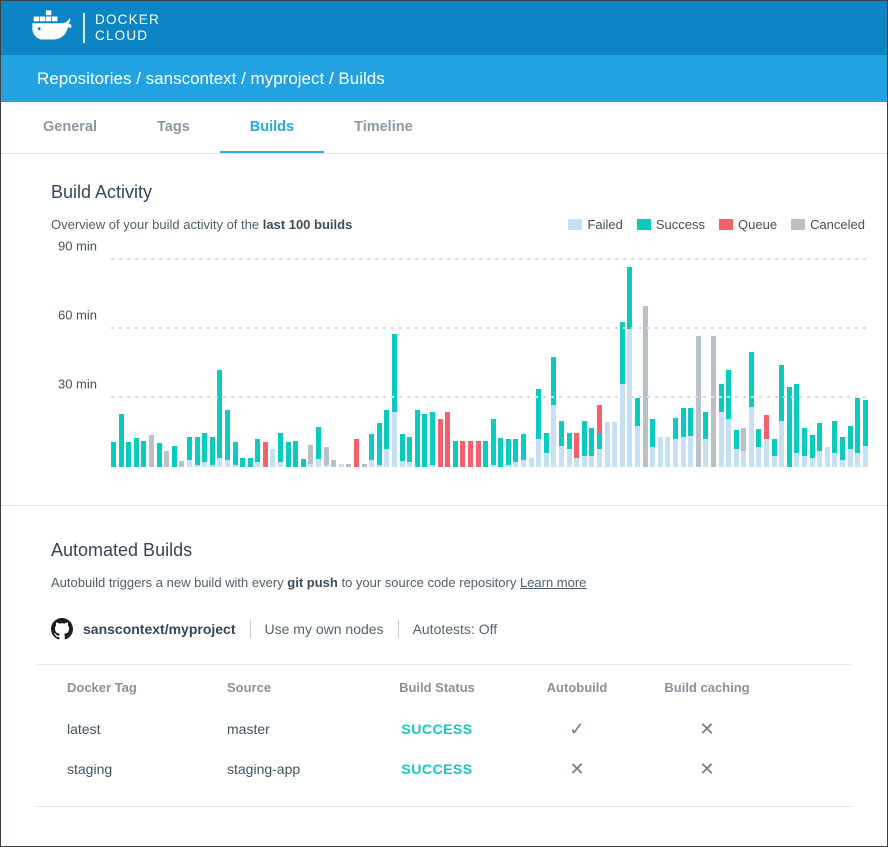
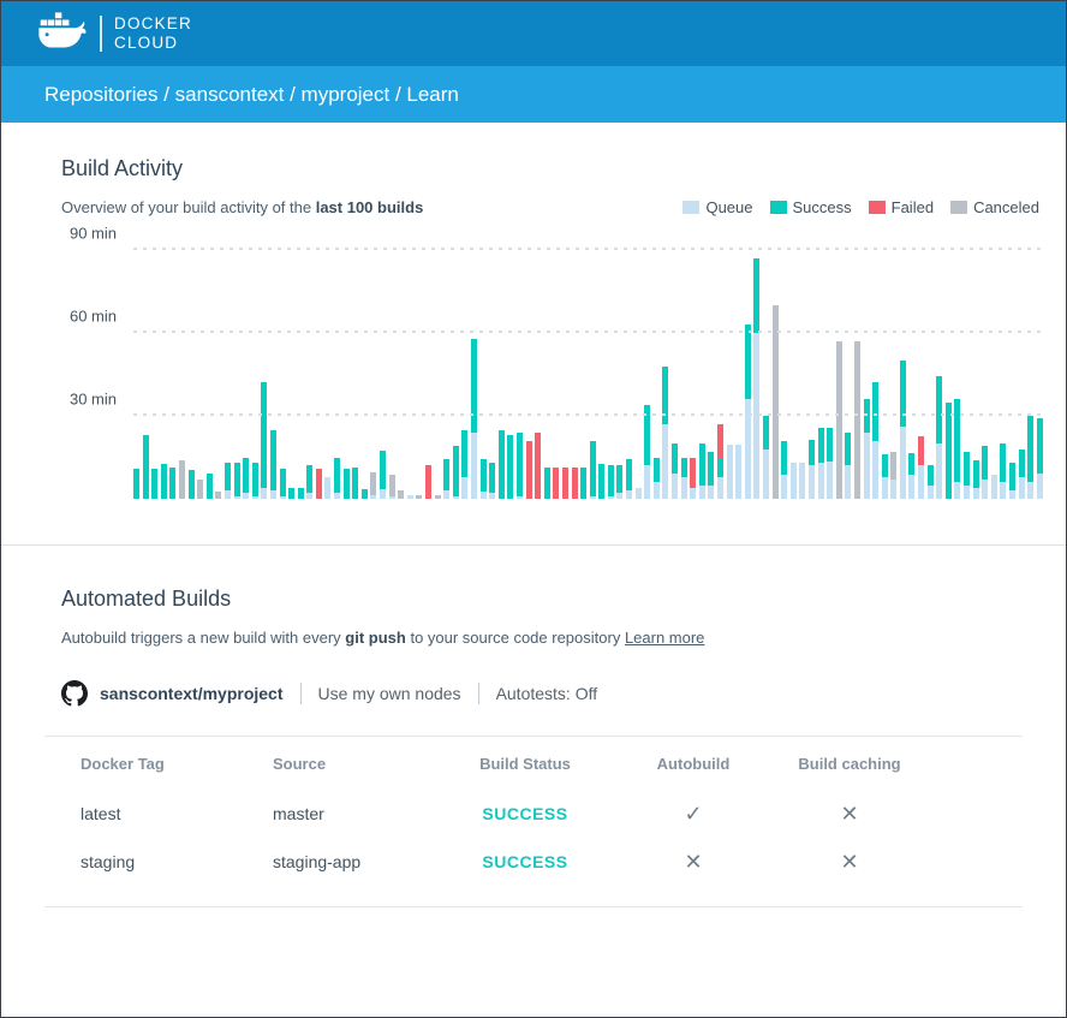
  DOCKER
  CLOUD
- Repositories / sanscontext / myproject / Builds
+ Repositories / sanscontext / myproject / Learn
- General
- Tags
- Builds
- Timeline
  Build Activity
  Overview of your build activity of the last 100 builds
- Failed
+ Queue
  Success
- Queue
+ Failed
  Canceled
  90 min
  60 min
  30 min
  Automated Builds
  Autobuild triggers a new build with every git push to your source code repository Learn more
  sanscontext/myproject
  Use my own nodes
  Autotests: Off
  Docker Tag
  Source
  Build Status
  Autobuild
  Build caching
  latest
  master
  SUCCESS
  ✓
  ✕
  staging
  staging-app
  SUCCESS
  ✕
  ✕
